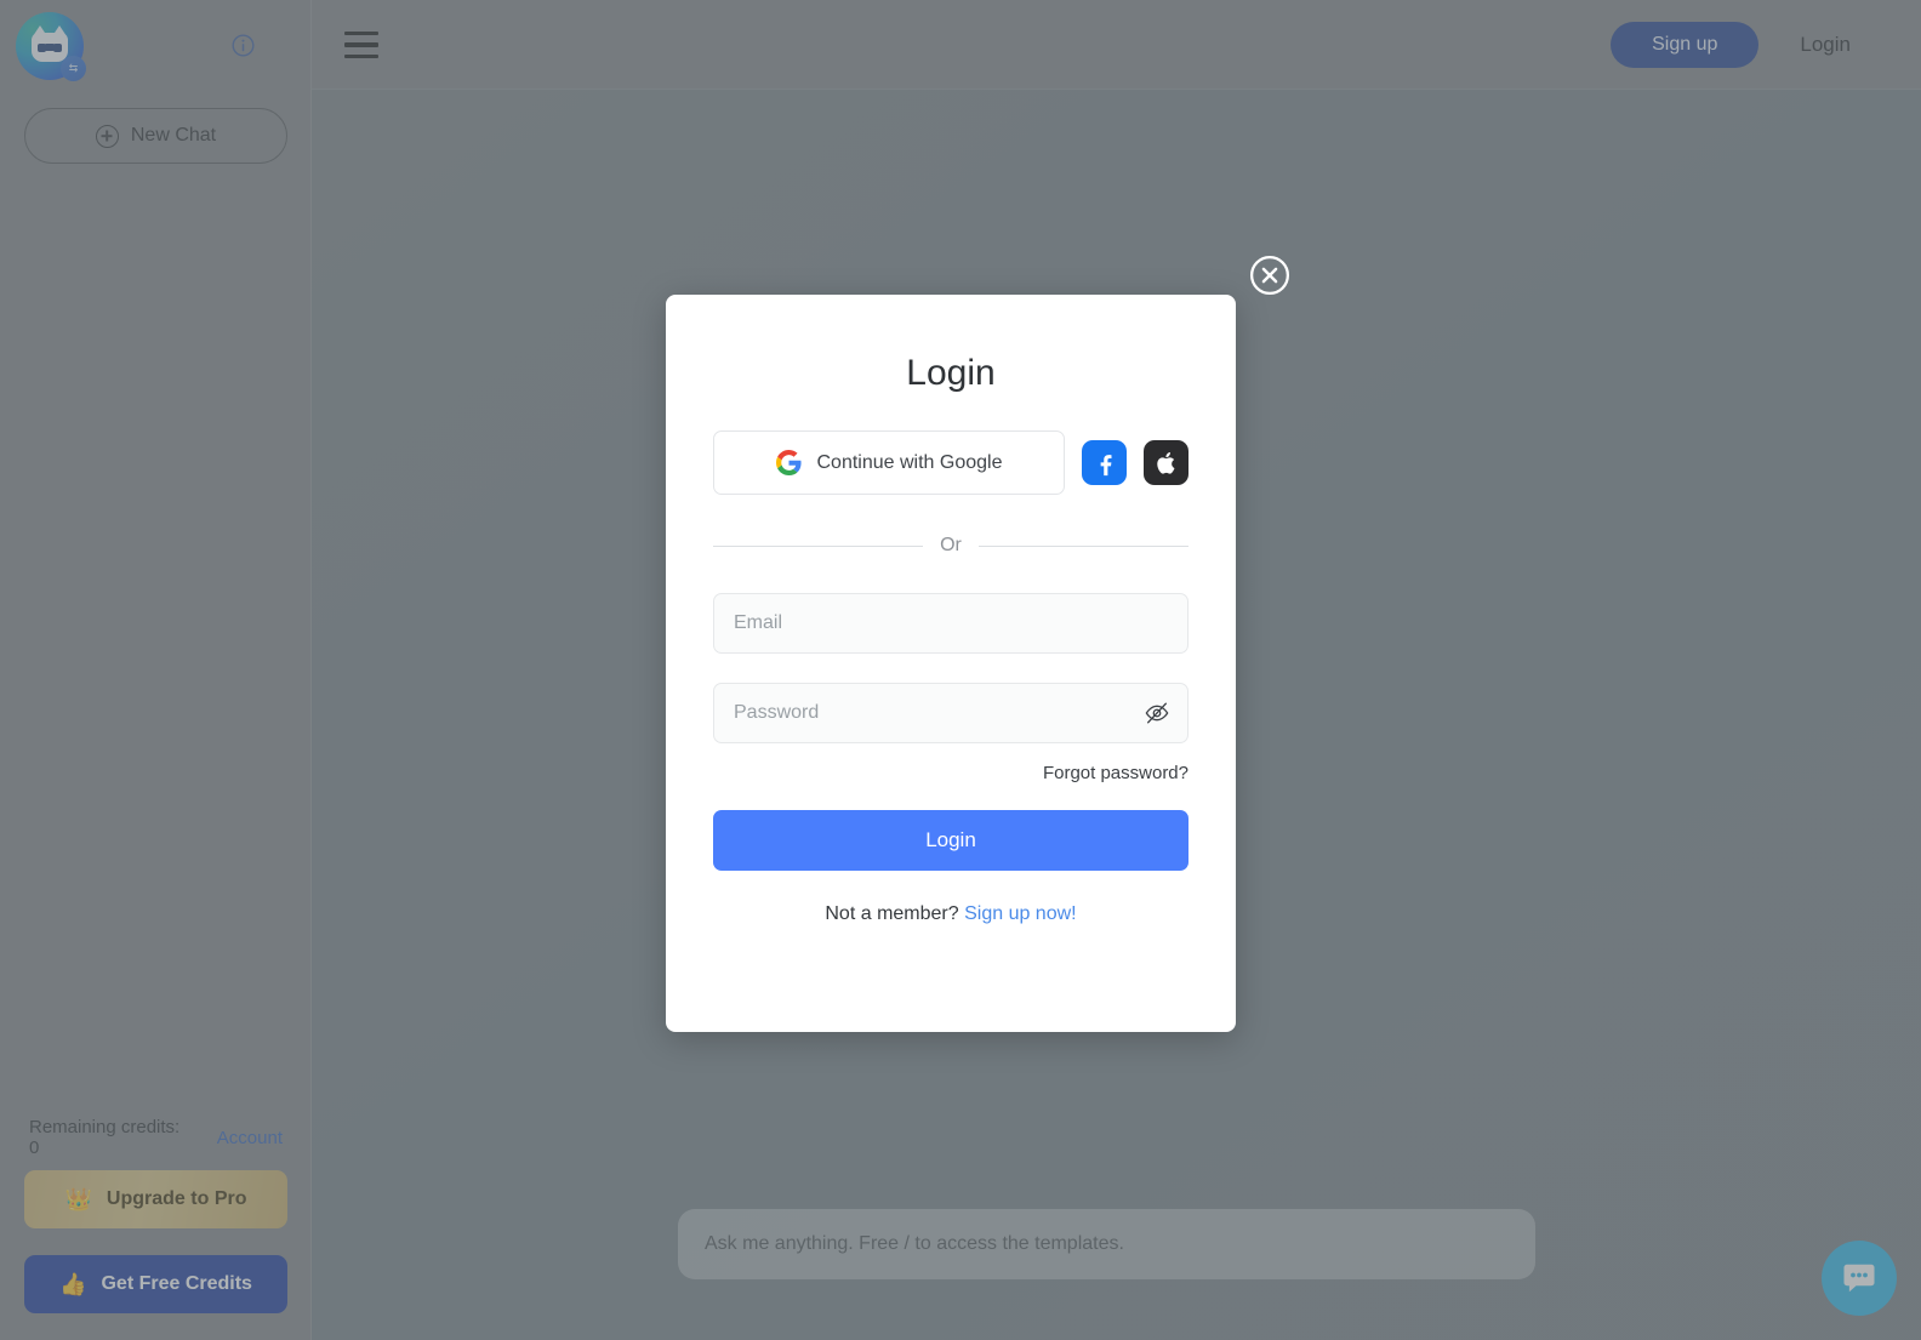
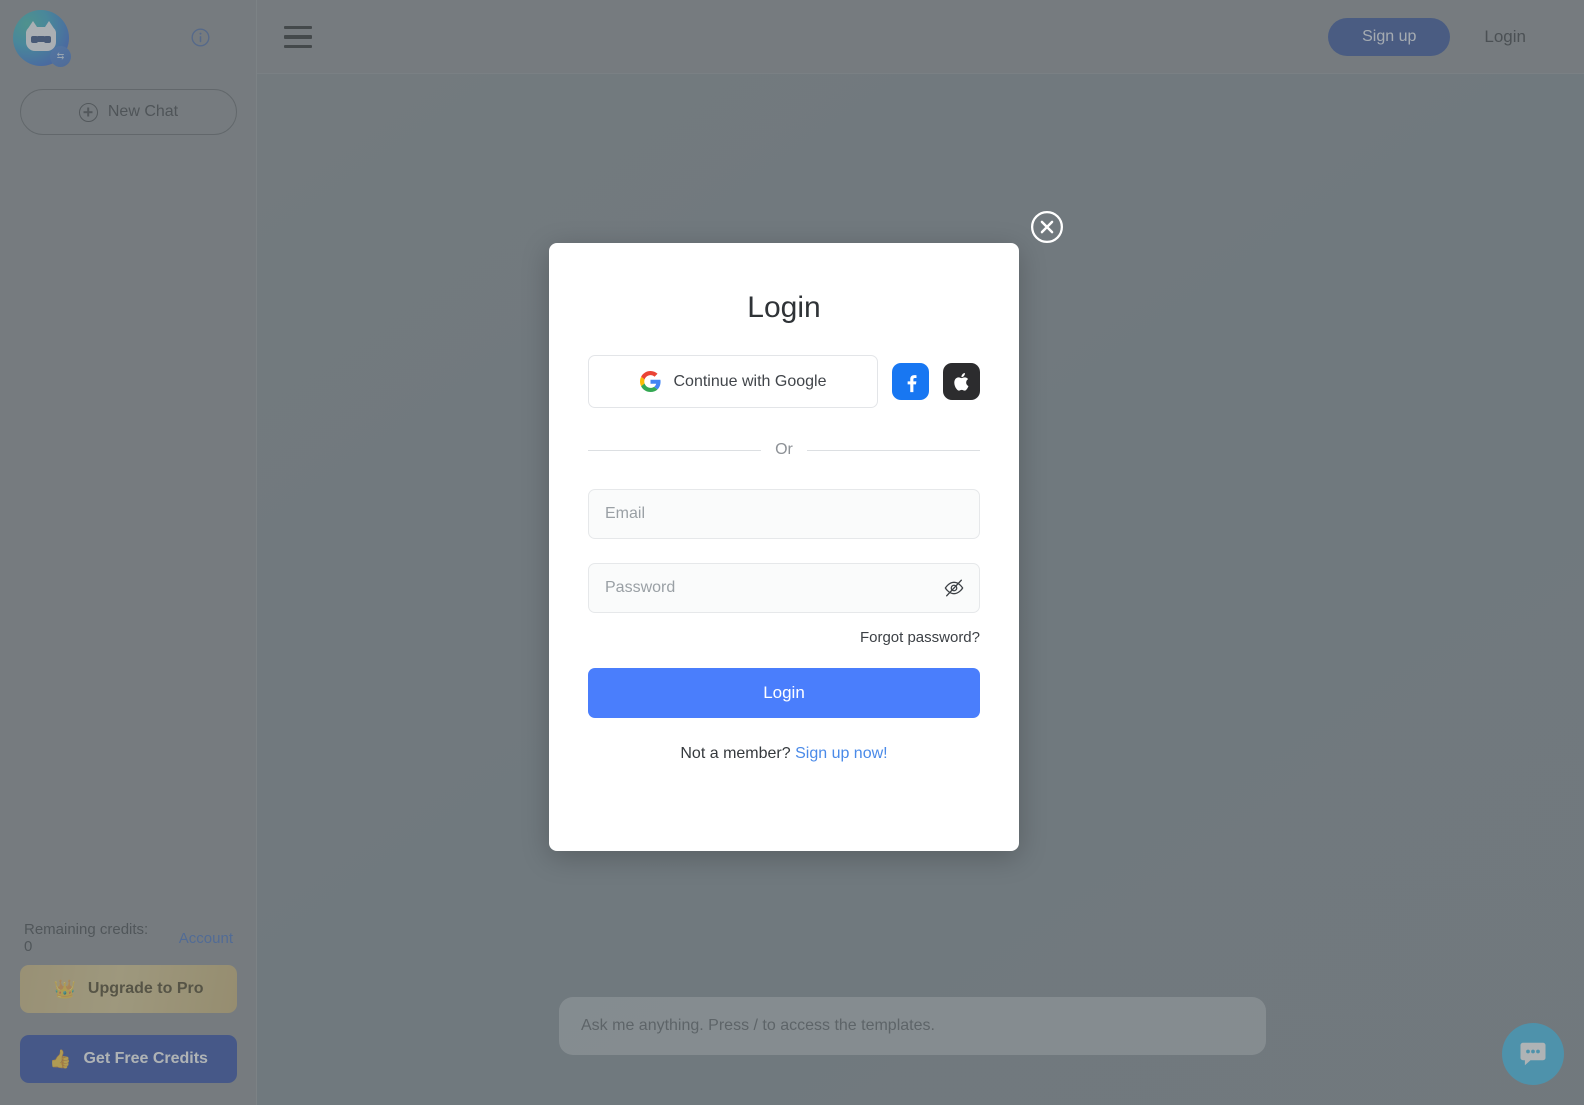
- Ask me anything. Free / to access the templates.
+ Ask me anything. Press / to access the templates.
  Sign up
  Login
  ⇆
  New Chat
  Remaining credits: 0
  Account
  👑
  Upgrade to Pro
  👍
  Get Free Credits
  Login
  Continue with Google
  Or
  Email
  Password
  Forgot password?
  Login
  Not a member? Sign up now!
